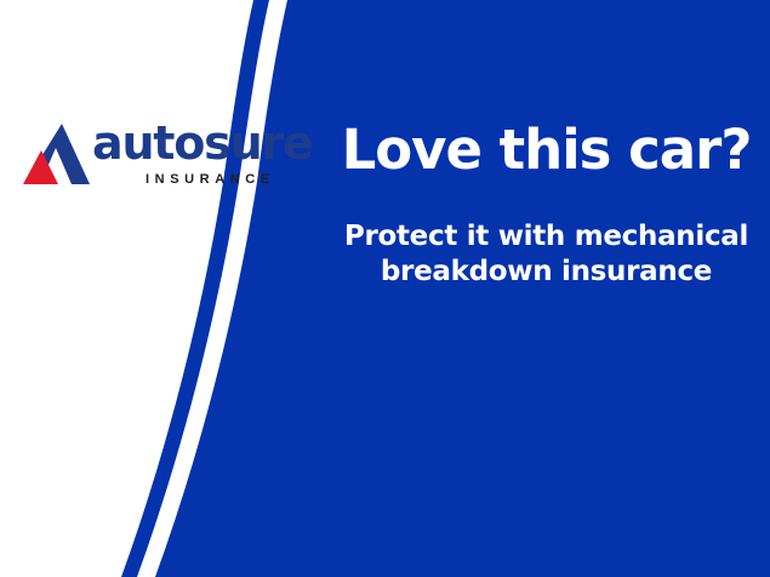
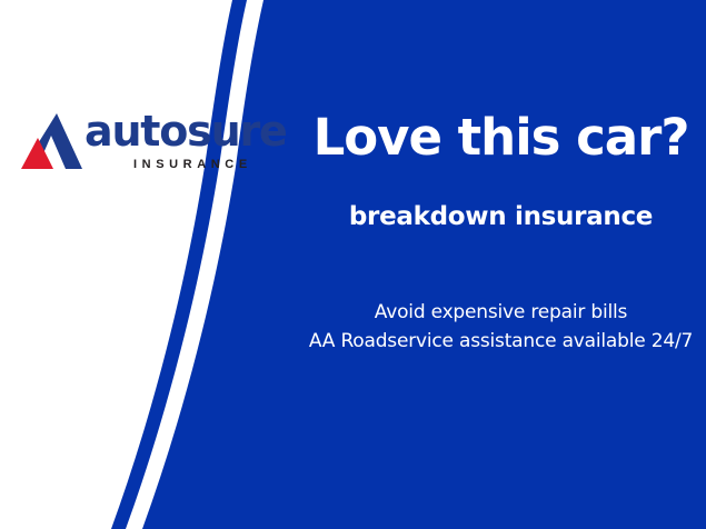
  autosure
  INSURANCE
  Love this car?
- Protect it with mechanical
  breakdown insurance
+ Avoid expensive repair bills
+ AA Roadservice assistance available 24/7
